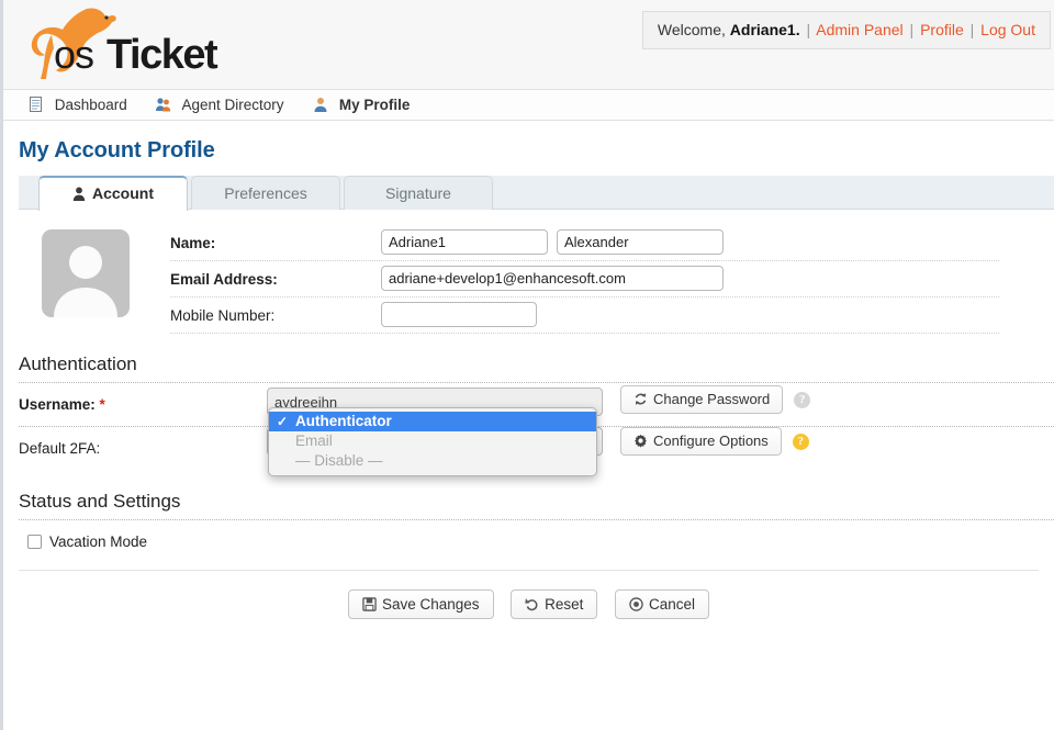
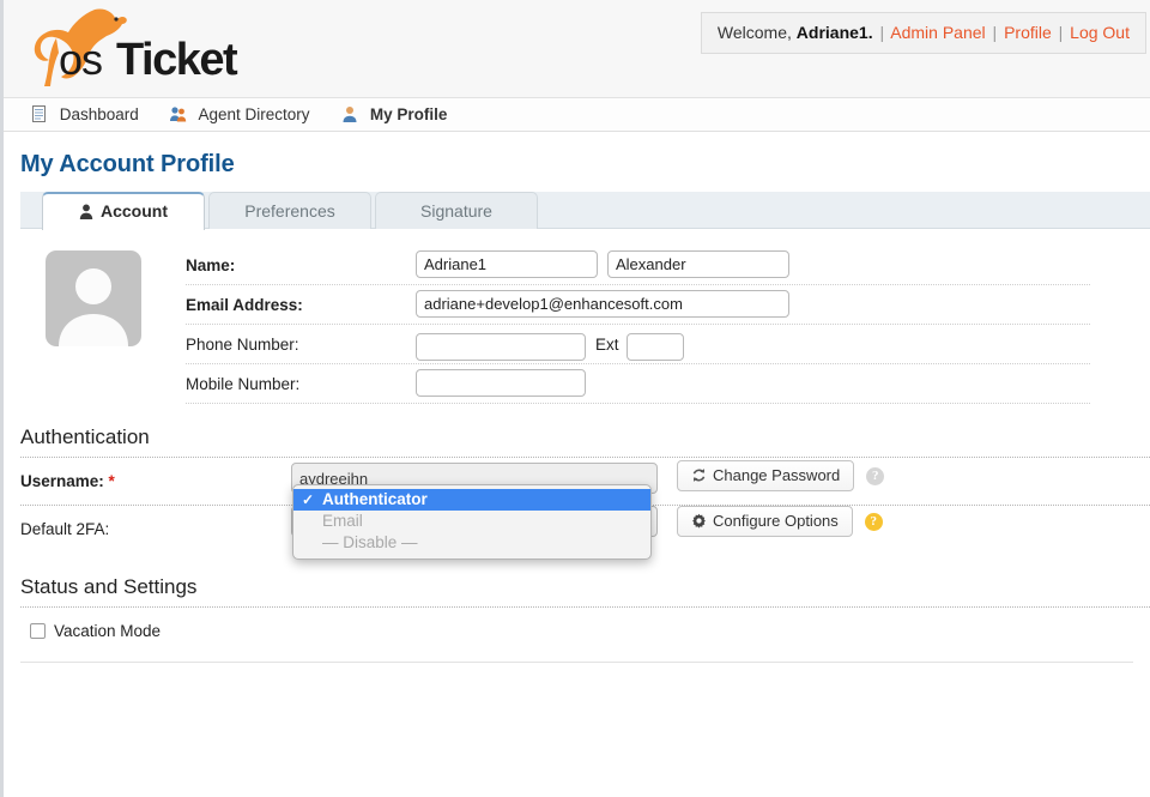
  os
  Ticket
  Welcome, Adriane1. | Admin Panel | Profile | Log Out
  Dashboard Agent Directory My Profile
  My Account Profile
  Account Preferences Signature
  Name: Adriane1 Alexander
  Email Address: adriane+develop1@enhancesoft.com
+ Phone Number: Ext
  Mobile Number:
  Authentication
  Username: * aydreeihn Change Password ?
  Default 2FA:
  ✓
  Authenticator
  Email
  — Disable —
  Configure Options ?
  Status and Settings
  Vacation Mode
- Save Changes Reset Cancel
